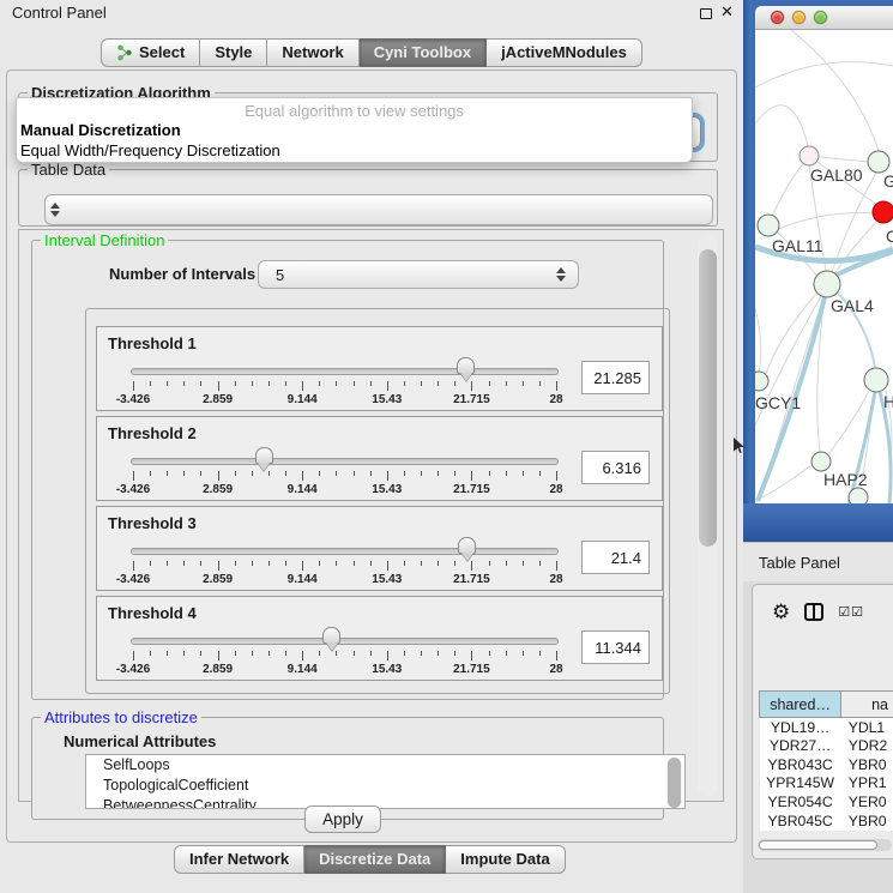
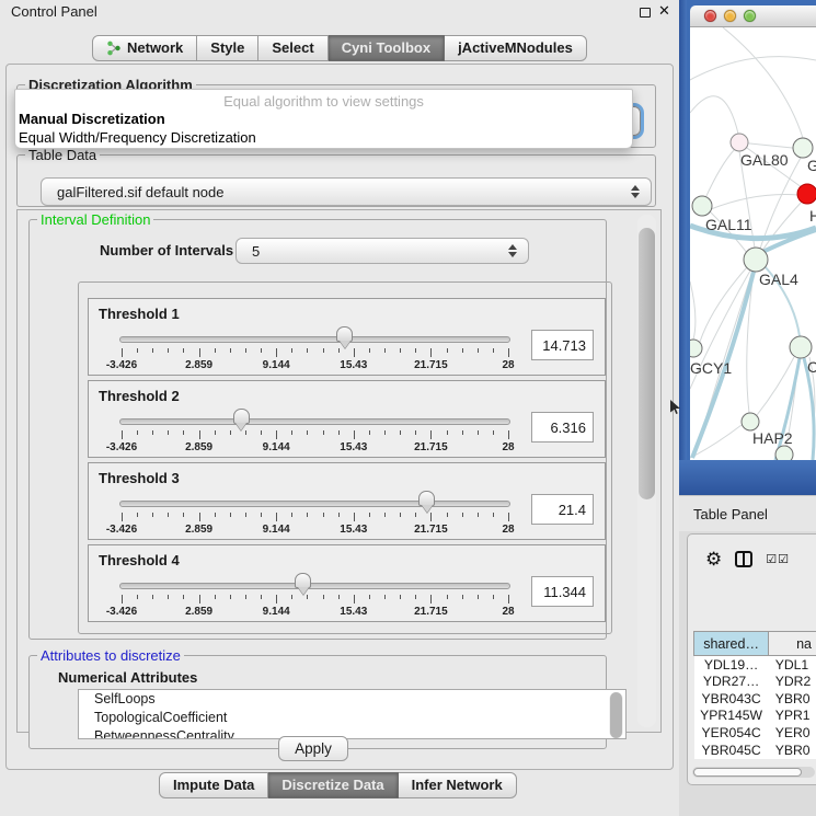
  Control Panel
  ✕
- Select
+ Network
  Style
- Network
+ Select
  Cyni Toolbox
  jActiveMNodules
  Discretization Algorithm
  Equal algorithm to view settings
  Manual Discretization
  Equal Width/Frequency Discretization
  Table Data
+ galFiltered.sif default node
  Interval Definition
  Number of Intervals
  5
  Threshold 1
  -3.426
  2.859
  9.144
  15.43
  21.715
  28
- 21.285
+ 14.713
  Threshold 2
  -3.426
  2.859
  9.144
  15.43
  21.715
  28
  6.316
  Threshold 3
  -3.426
  2.859
  9.144
  15.43
  21.715
  28
  21.4
  Threshold 4
  -3.426
  2.859
  9.144
  15.43
  21.715
  28
  11.344
  Attributes to discretize
  Numerical Attributes
  SelfLoops
  TopologicalCoefficient
  BetweennessCentrality
  Apply
- Infer Network
+ Impute Data
  Discretize Data
- Impute Data
+ Infer Network
  GAL80
- C
+ H
  GAL11
  GAL4
  GCY1
- H
+ C
  HAP2
  Table Panel
  ⚙
  ☑☑
  shared…	na
  YDL19…	YDL1
  YDR27…	YDR2
  YBR043C	YBR0
  YPR145W	YPR1
  YER054C	YER0
  YBR045C	YBR0
